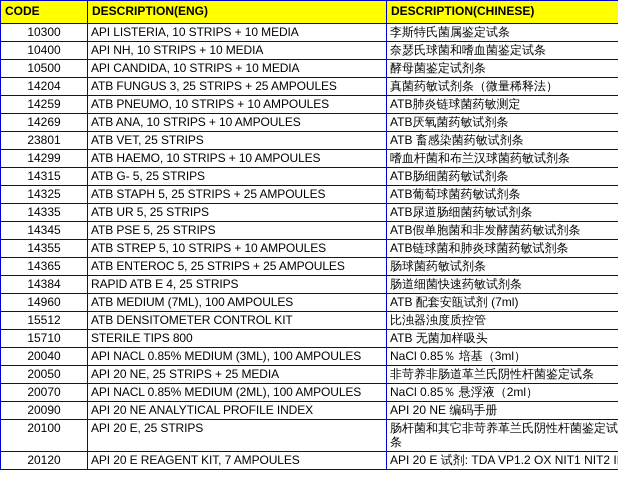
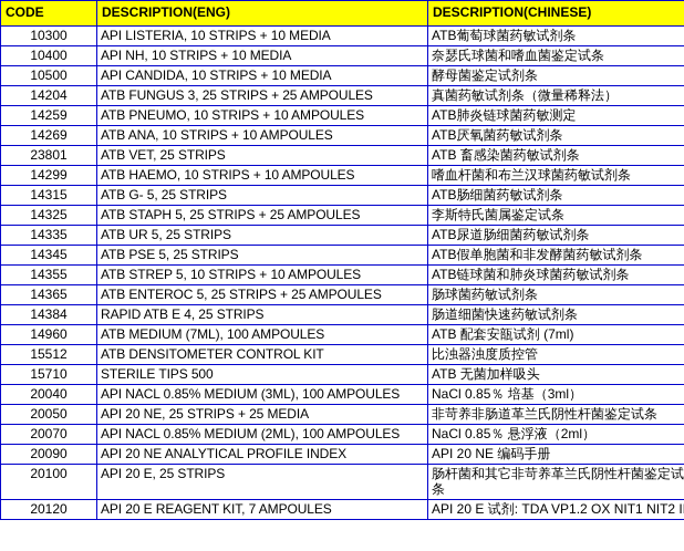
  CODE	DESCRIPTION(ENG)	DESCRIPTION(CHINESE)
- 10300	API LISTERIA, 10 STRIPS + 10 MEDIA	李斯特氏菌属鉴定试条
+ 10300	API LISTERIA, 10 STRIPS + 10 MEDIA	ATB葡萄球菌药敏试剂条
  10400	API NH, 10 STRIPS + 10 MEDIA	奈瑟氏球菌和嗜血菌鉴定试条
  10500	API CANDIDA, 10 STRIPS + 10 MEDIA	酵母菌鉴定试剂条
  14204	ATB FUNGUS 3, 25 STRIPS + 25 AMPOULES	真菌药敏试剂条（微量稀释法）
  14259	ATB PNEUMO, 10 STRIPS + 10 AMPOULES	ATB肺炎链球菌药敏测定
  14269	ATB ANA, 10 STRIPS + 10 AMPOULES	ATB厌氧菌药敏试剂条
  23801	ATB VET, 25 STRIPS	ATB 畜感染菌药敏试剂条
  14299	ATB HAEMO, 10 STRIPS + 10 AMPOULES	嗜血杆菌和布兰汉球菌药敏试剂条
  14315	ATB G- 5, 25 STRIPS	ATB肠细菌药敏试剂条
- 14325	ATB STAPH 5, 25 STRIPS + 25 AMPOULES	ATB葡萄球菌药敏试剂条
+ 14325	ATB STAPH 5, 25 STRIPS + 25 AMPOULES	李斯特氏菌属鉴定试条
  14335	ATB UR 5, 25 STRIPS	ATB尿道肠细菌药敏试剂条
  14345	ATB PSE 5, 25 STRIPS	ATB假单胞菌和非发酵菌药敏试剂条
  14355	ATB STREP 5, 10 STRIPS + 10 AMPOULES	ATB链球菌和肺炎球菌药敏试剂条
  14365	ATB ENTEROC 5, 25 STRIPS + 25 AMPOULES	肠球菌药敏试剂条
  14384	RAPID ATB E 4, 25 STRIPS	肠道细菌快速药敏试剂条
  14960	ATB MEDIUM (7ML), 100 AMPOULES	ATB 配套安瓿试剂 (7ml)
  15512	ATB DENSITOMETER CONTROL KIT	比浊器浊度质控管
- 15710	STERILE TIPS 800	ATB 无菌加样吸头
+ 15710	STERILE TIPS 500	ATB 无菌加样吸头
  20040	API NACL 0.85% MEDIUM (3ML), 100 AMPOULES	NaCl 0.85％ 培基（3ml）
  20050	API 20 NE, 25 STRIPS + 25 MEDIA	非苛养非肠道革兰氏阴性杆菌鉴定试条
  20070	API NACL 0.85% MEDIUM (2ML), 100 AMPOULES	NaCl 0.85％ 悬浮液（2ml）
  20090	API 20 NE ANALYTICAL PROFILE INDEX	API 20 NE 编码手册
  20100	API 20 E, 25 STRIPS	肠杆菌和其它非苛养革兰氏阴性杆菌鉴定试条
  20120	API 20 E REAGENT KIT, 7 AMPOULES	API 20 E 试剂: TDA VP1.2 OX NIT1 NIT2 I
